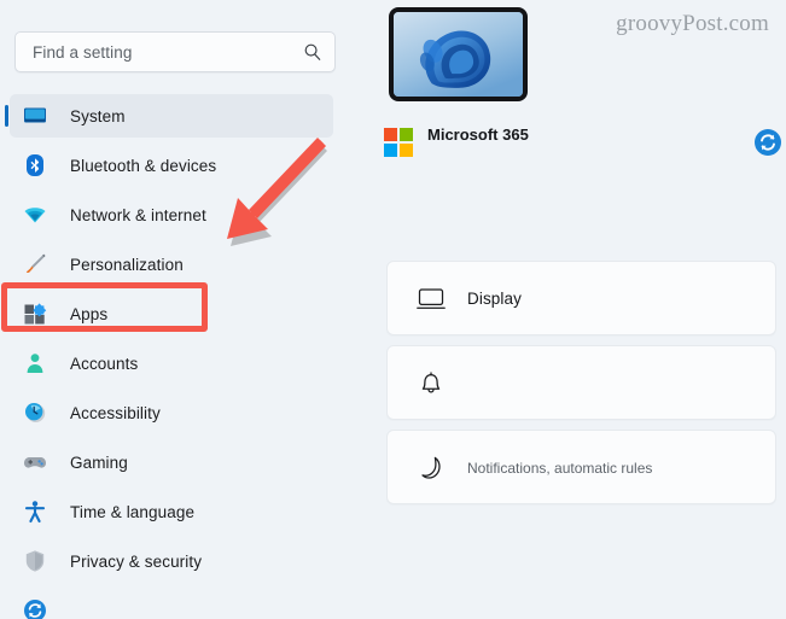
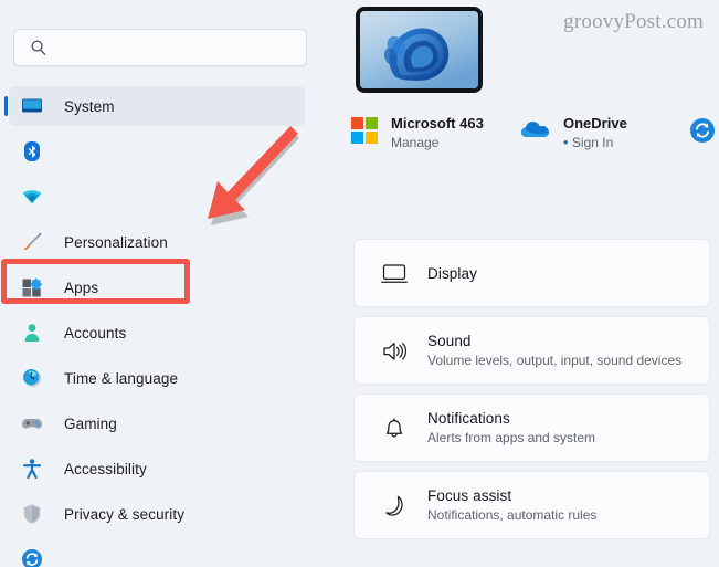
- Find a setting
  System
- Bluetooth & devices
- Network & internet
  Personalization
  Apps
  Accounts
- Accessibility
+ Time & language
  Gaming
- Time & language
+ Accessibility
  Privacy & security
  groovyPost.com
- Microsoft 365
+ Microsoft 463
+ Manage
+ OneDrive
+ • Sign In
  Display
+ Sound
+ Volume levels, output, input, sound devices
+ Notifications
+ Alerts from apps and system
+ Focus assist
  Notifications, automatic rules
